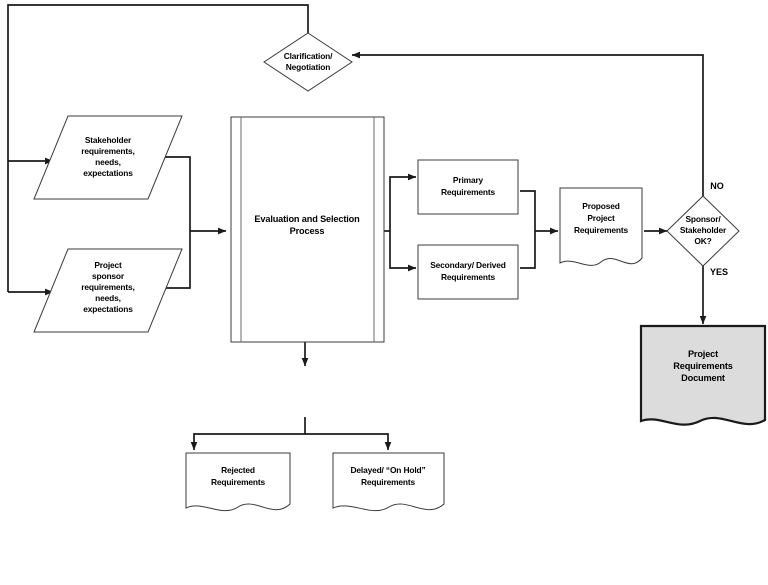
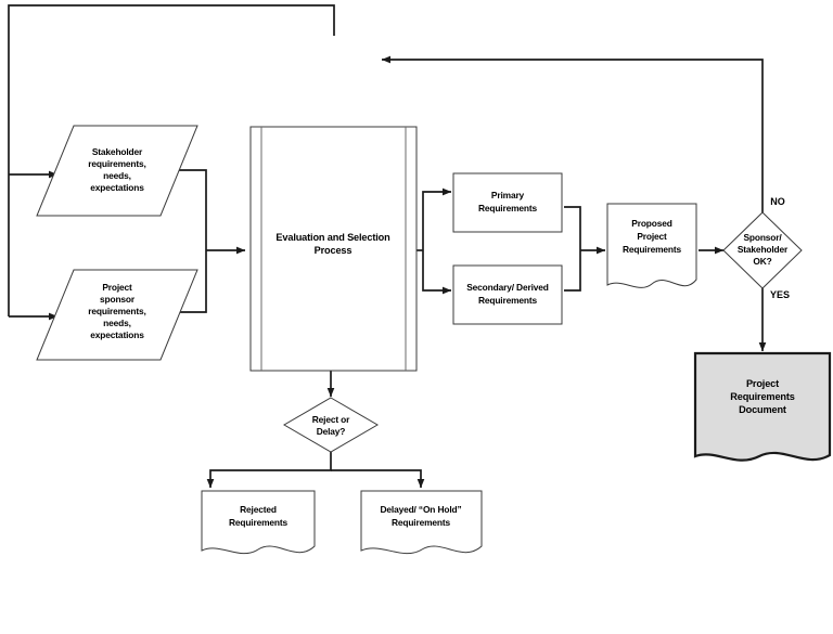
- Clarification/
- Negotiation
  Stakeholder
  requirements,
  needs,
  expectations
  Project
  sponsor
  requirements,
  needs,
  expectations
  Evaluation and Selection
  Process
  Primary
  Requirements
  Secondary/ Derived
  Requirements
  Proposed
  Project
  Requirements
  Sponsor/
  Stakeholder
  OK?
  NO
  YES
  Project
  Requirements
  Document
+ Reject or
+ Delay?
  Rejected
  Requirements
  Delayed/ “On Hold”
  Requirements
